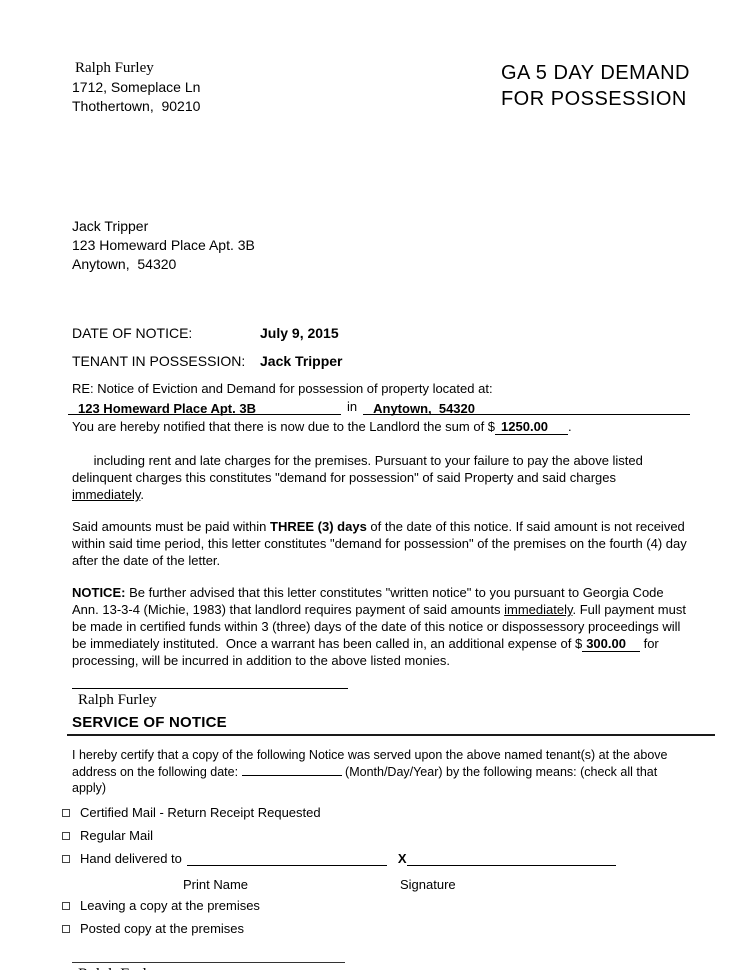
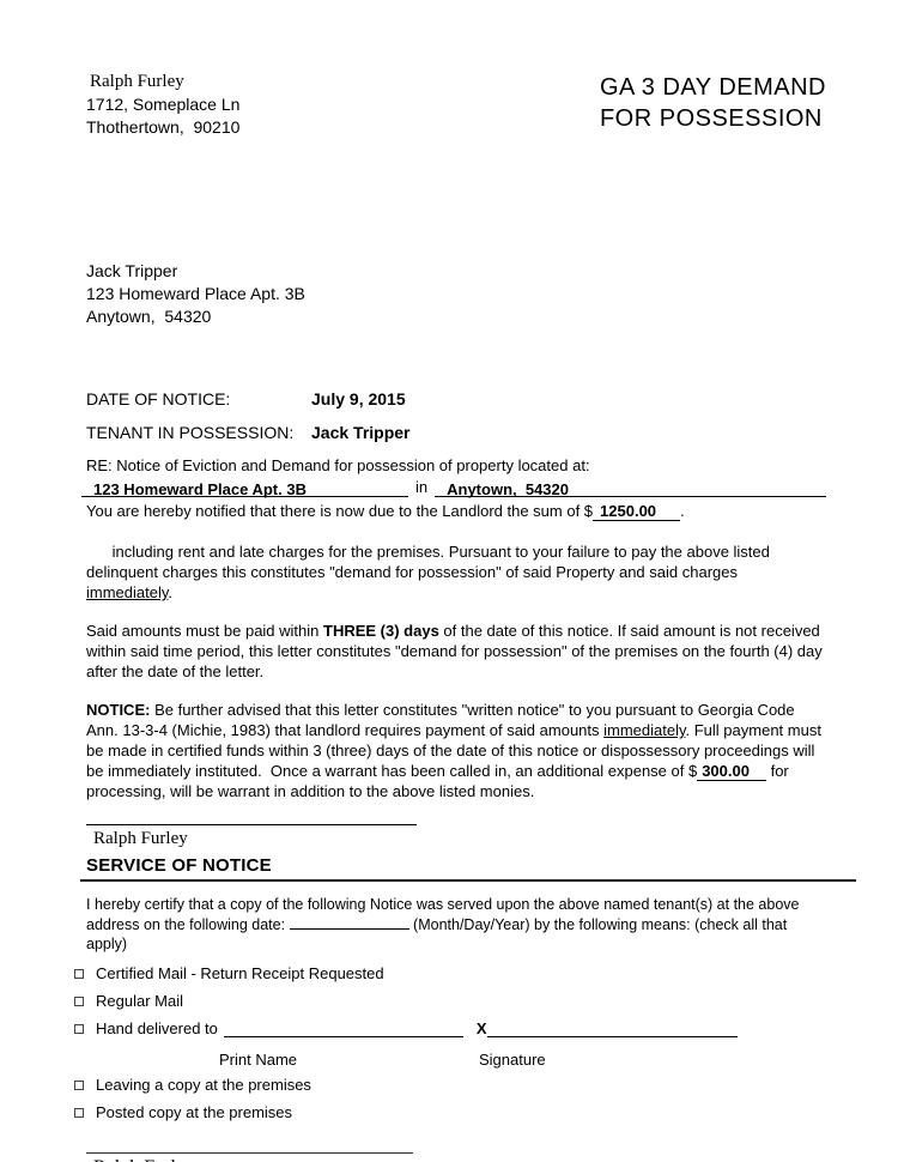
  Ralph Furley
  1712, Someplace Ln
  Thothertown, 90210
- GA 5 DAY DEMAND
+ GA 3 DAY DEMAND
  FOR POSSESSION
  Jack Tripper
  123 Homeward Place Apt. 3B
  Anytown, 54320
  DATE OF NOTICE: July 9, 2015
  TENANT IN POSSESSION: Jack Tripper
  RE: Notice of Eviction and Demand for possession of property located at:
  123 Homeward Place Apt. 3B
  in
  Anytown, 54320
  You are hereby notified that there is now due to the Landlord the sum of $ 1250.00 .
  including rent and late charges for the premises. Pursuant to your failure to pay the above listed delinquent charges this constitutes "demand for possession" of said Property and said charges immediately.
  Said amounts must be paid within THREE (3) days of the date of this notice. If said amount is not received within said time period, this letter constitutes "demand for possession" of the premises on the fourth (4) day after the date of the letter.
- NOTICE: Be further advised that this letter constitutes "written notice" to you pursuant to Georgia Code Ann. 13-3-4 (Michie, 1983) that landlord requires payment of said amounts immediately. Full payment must be made in certified funds within 3 (three) days of the date of this notice or dispossessory proceedings will be immediately instituted. Once a warrant has been called in, an additional expense of $ 300.00 for processing, will be incurred in addition to the above listed monies.
+ NOTICE: Be further advised that this letter constitutes "written notice" to you pursuant to Georgia Code Ann. 13-3-4 (Michie, 1983) that landlord requires payment of said amounts immediately. Full payment must be made in certified funds within 3 (three) days of the date of this notice or dispossessory proceedings will be immediately instituted. Once a warrant has been called in, an additional expense of $ 300.00 for processing, will be warrant in addition to the above listed monies.
  Ralph Furley
  SERVICE OF NOTICE
  I hereby certify that a copy of the following Notice was served upon the above named tenant(s) at the above address on the following date: (Month/Day/Year) by the following means: (check all that apply)
  Certified Mail - Return Receipt Requested
  Regular Mail
  Hand delivered to
  X
  Print Name
  Signature
  Leaving a copy at the premises
  Posted copy at the premises
